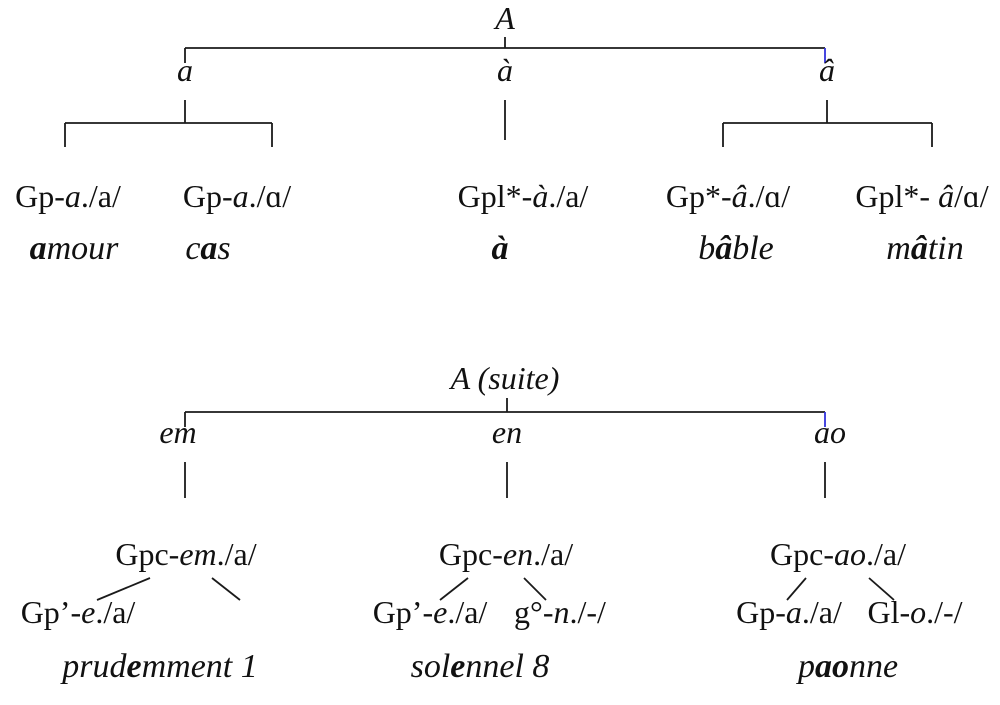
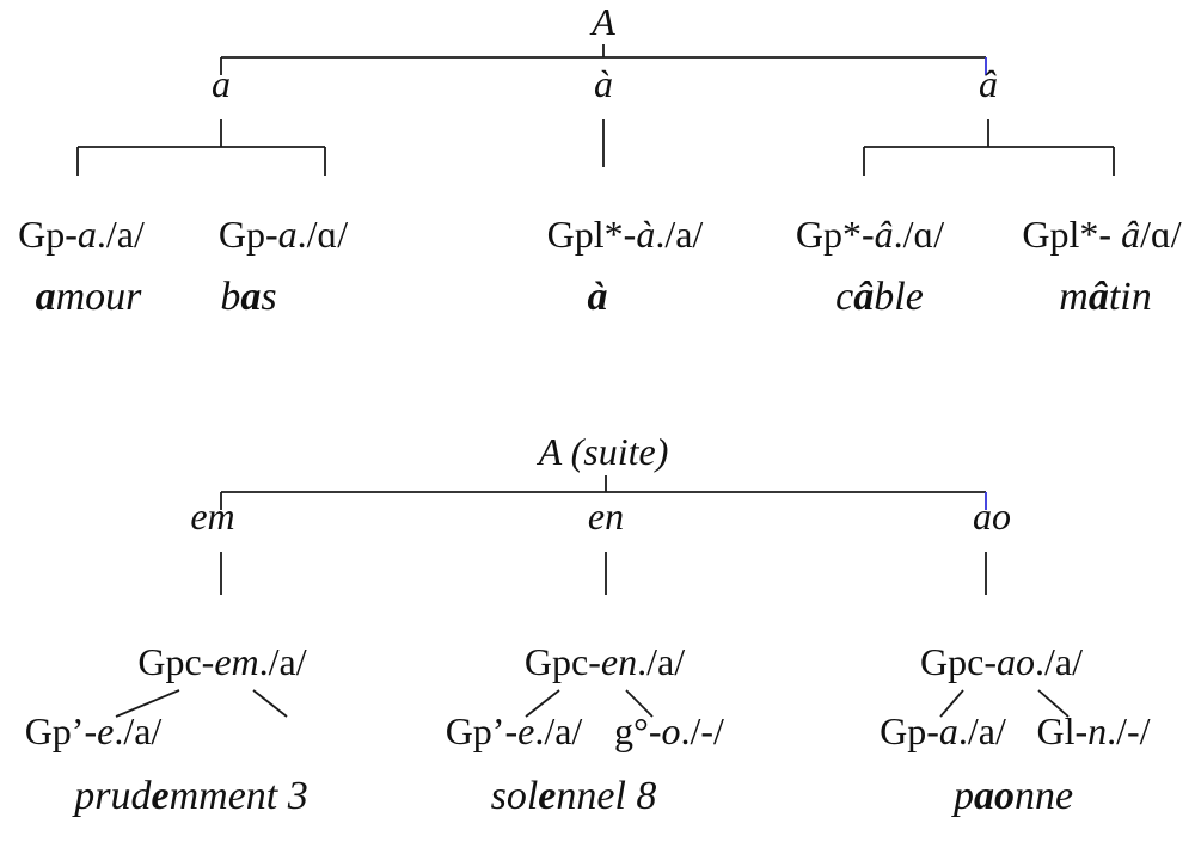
  A
  a
  à
  â
  Gp-a./a/
  Gp-a./ɑ/
  Gpl*-à./a/
  Gp*-â./ɑ/
  Gpl*- â/ɑ/
  amour
- cas
+ bas
  à
- bâble
+ câble
  mâtin
  A (suite)
  em
  en
  ao
  Gpc-em./a/
  Gpc-en./a/
  Gpc-ao./a/
  Gp’-e./a/
  Gp’-e./a/
- g°-n./-/
+ g°-o./-/
  Gp-a./a/
- Gl-o./-/
+ Gl-n./-/
- prudemment 1
+ prudemment 3
  solennel 8
  paonne
